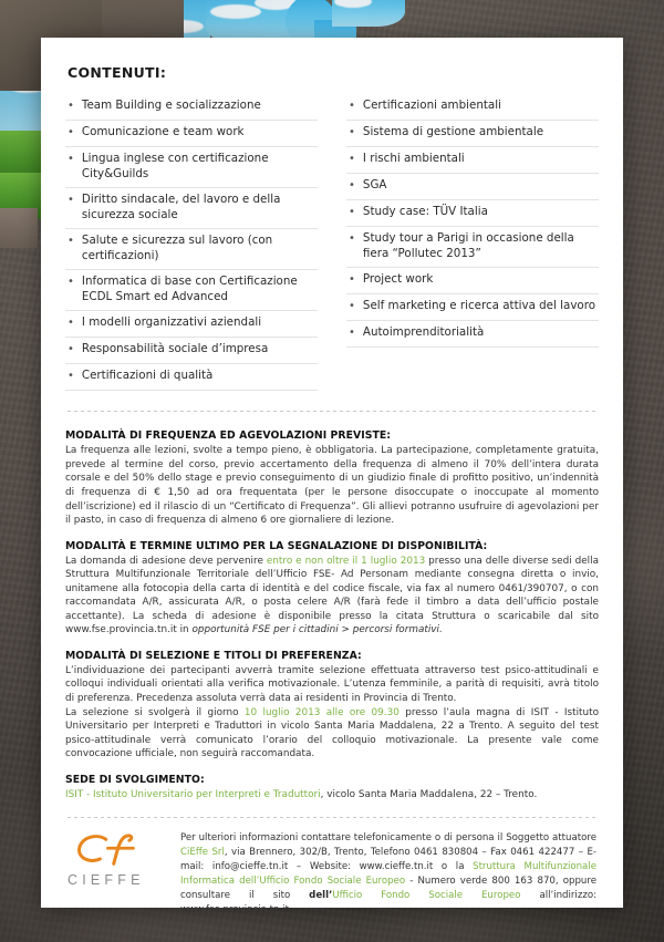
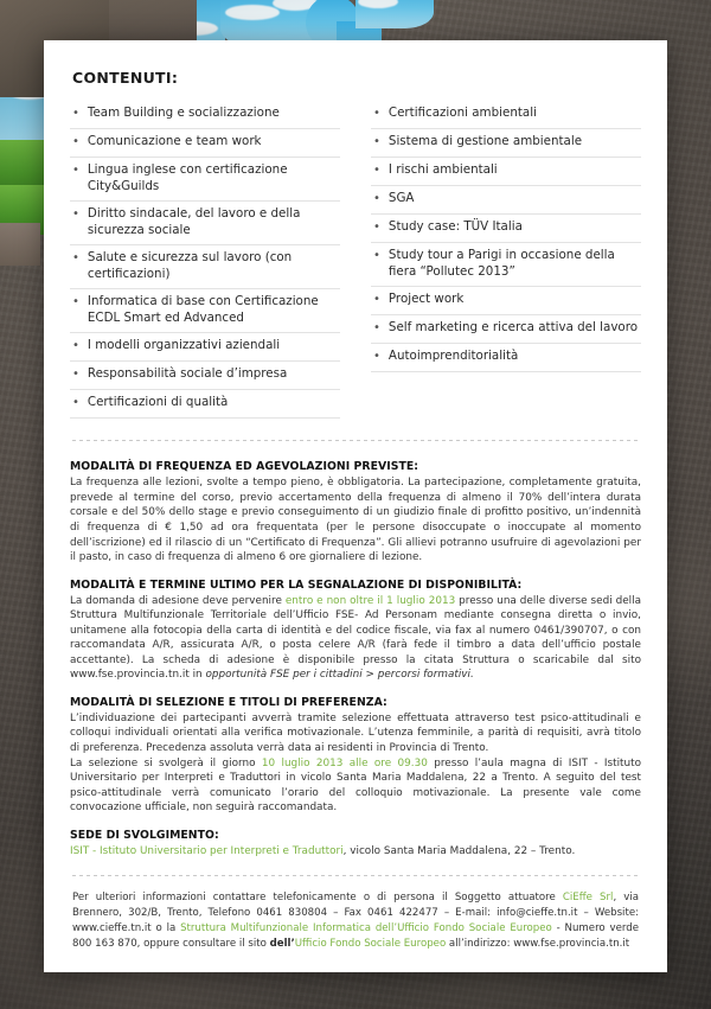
  CONTENUTI:
  •
  Team Building e socializzazione
  •
  Comunicazione e team work
  •
  Lingua inglese con certificazione City&Guilds
  •
  Diritto sindacale, del lavoro e della sicurezza sociale
  •
  Salute e sicurezza sul lavoro (con certificazioni)
  •
  Informatica di base con Certificazione ECDL Smart ed Advanced
  •
  I modelli organizzativi aziendali
  •
  Responsabilità sociale d’impresa
  •
  Certificazioni di qualità
  •
  Certificazioni ambientali
  •
  Sistema di gestione ambientale
  •
  I rischi ambientali
  •
  SGA
  •
  Study case: TÜV Italia
  •
  Study tour a Parigi in occasione della fiera “Pollutec 2013”
  •
  Project work
  •
  Self marketing e ricerca attiva del lavoro
  •
  Autoimprenditorialità
  MODALITÀ DI FREQUENZA ED AGEVOLAZIONI PREVISTE:
  La frequenza alle lezioni, svolte a tempo pieno, è obbligatoria. La partecipazione, completamente gratuita, prevede al termine del corso, previo accertamento della frequenza di almeno il 70% dell’intera durata corsale e del 50% dello stage e previo conseguimento di un giudizio finale di profitto positivo, un’indennità di frequenza di € 1,50 ad ora frequentata (per le persone disoccupate o inoccupate al momento dell’iscrizione) ed il rilascio di un “Certificato di Frequenza”. Gli allievi potranno usufruire di agevolazioni per il pasto, in caso di frequenza di almeno 6 ore giornaliere di lezione.
  MODALITÀ E TERMINE ULTIMO PER LA SEGNALAZIONE DI DISPONIBILITÀ:
  La domanda di adesione deve pervenire entro e non oltre il 1 luglio 2013 presso una delle diverse sedi della Struttura Multifunzionale Territoriale dell’Ufficio FSE- Ad Personam mediante consegna diretta o invio, unitamene alla fotocopia della carta di identità e del codice fiscale, via fax al numero 0461/390707, o con raccomandata A/R, assicurata A/R, o posta celere A/R (farà fede il timbro a data dell’ufficio postale accettante). La scheda di adesione è disponibile presso la citata Struttura o scaricabile dal sito www.fse.provincia.tn.it in opportunità FSE per i cittadini > percorsi formativi.
  MODALITÀ DI SELEZIONE E TITOLI DI PREFERENZA:
  L’individuazione dei partecipanti avverrà tramite selezione effettuata attraverso test psico-attitudinali e colloqui individuali orientati alla verifica motivazionale. L’utenza femminile, a parità di requisiti, avrà titolo di preferenza. Precedenza assoluta verrà data ai residenti in Provincia di Trento.
  La selezione si svolgerà il giorno 10 luglio 2013 alle ore 09.30 presso l’aula magna di ISIT - Istituto Universitario per Interpreti e Traduttori in vicolo Santa Maria Maddalena, 22 a Trento. A seguito del test psico-attitudinale verrà comunicato l’orario del colloquio motivazionale. La presente vale come convocazione ufficiale, non seguirà raccomandata.
  SEDE DI SVOLGIMENTO:
  ISIT - Istituto Universitario per Interpreti e Traduttori, vicolo Santa Maria Maddalena, 22 – Trento.
- CIEFFE
  Per ulteriori informazioni contattare telefonicamente o di persona il Soggetto attuatore CiEffe Srl, via Brennero, 302/B, Trento, Telefono 0461 830804 – Fax 0461 422477 – E-mail: info@cieffe.tn.it – Website: www.cieffe.tn.it o la Struttura Multifunzionale Informatica dell’Ufficio Fondo Sociale Europeo - Numero verde 800 163 870, oppure consultare il sito dell’Ufficio Fondo Sociale Europeo all’indirizzo: www.fse.provincia.tn.it
